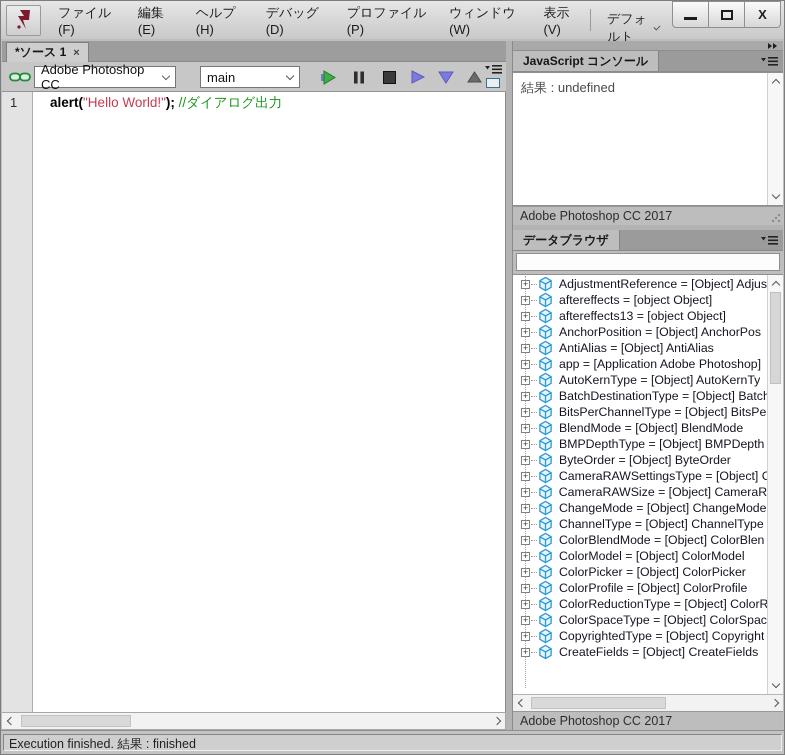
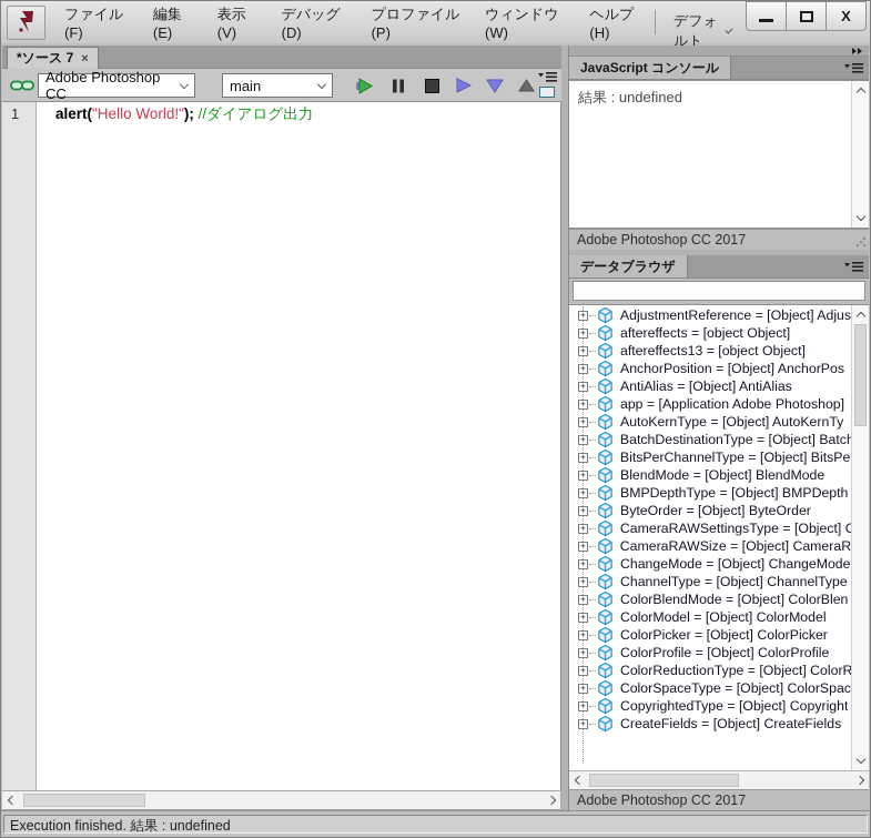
  ファイル(F)
  編集(E)
- ヘルプ(H)
+ 表示(V)
  デバッグ(D)
  プロファイル(P)
  ウィンドウ(W)
- 表示(V)
+ ヘルプ(H)
  デフォルト
  X
- *ソース 1
+ *ソース 7
  ×
  Adobe Photoshop CC
  main
  1
  alert("Hello World!"); //ダイアログ出力
  JavaScript コンソール
  結果 : undefined
  Adobe Photoshop CC 2017
  データブラウザ
  AdjustmentReference = [Object] Adjus
  aftereffects = [object Object]
  aftereffects13 = [object Object]
  AnchorPosition = [Object] AnchorPos
  AntiAlias = [Object] AntiAlias
  app = [Application Adobe Photoshop]
  AutoKernType = [Object] AutoKernTy
  BatchDestinationType = [Object] Batc
  BitsPerChannelType = [Object] BitsPe
  BlendMode = [Object] BlendMode
  BMPDepthType = [Object] BMPDepth
  ByteOrder = [Object] ByteOrder
  CameraRAWSettingsType = [Object]
  CameraRAWSize = [Object] CameraR
  ChangeMode = [Object] ChangeMode
  ChannelType = [Object] ChannelType
  ColorBlendMode = [Object] ColorBlen
  ColorModel = [Object] ColorModel
  ColorPicker = [Object] ColorPicker
  ColorProfile = [Object] ColorProfile
  ColorReductionType = [Object] ColorR
  ColorSpaceType = [Object] ColorSpac
  CopyrightedType = [Object] Copyright
  CreateFields = [Object] CreateFields
  Adobe Photoshop CC 2017
- Execution finished. 結果 : finished
+ Execution finished. 結果 : undefined
